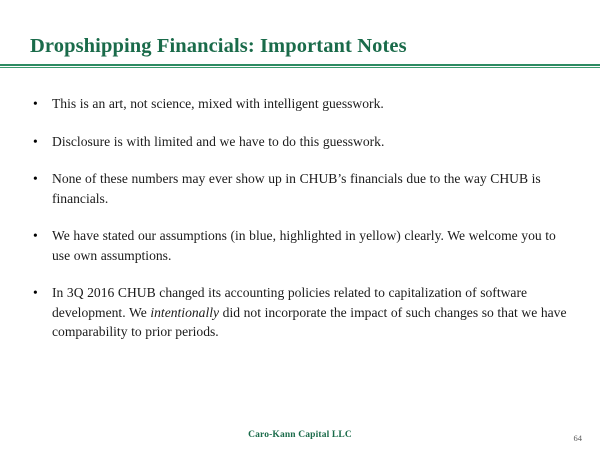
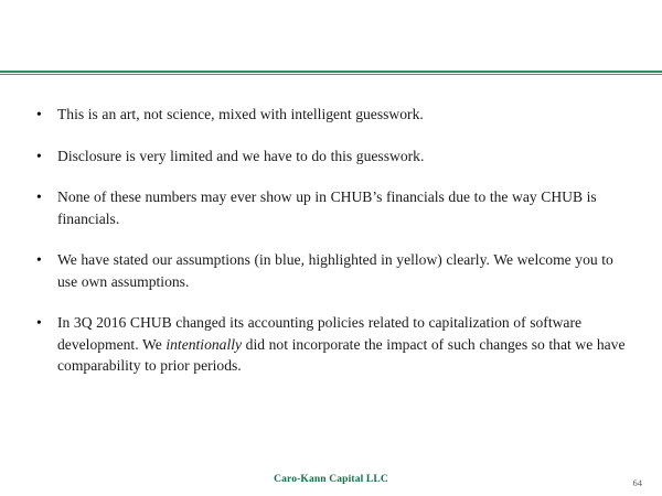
- Dropshipping Financials: Important Notes
  •
  This is an art, not science, mixed with intelligent guesswork.
  •
- Disclosure is with limited and we have to do this guesswork.
+ Disclosure is very limited and we have to do this guesswork.
  •
  None of these numbers may ever show up in CHUB’s financials due to the way CHUB is financials.
  •
  We have stated our assumptions (in blue, highlighted in yellow) clearly. We welcome you to use own assumptions.
  •
  In 3Q 2016 CHUB changed its accounting policies related to capitalization of software development. We intentionally did not incorporate the impact of such changes so that we have comparability to prior periods.
  Caro-Kann Capital LLC
  64
